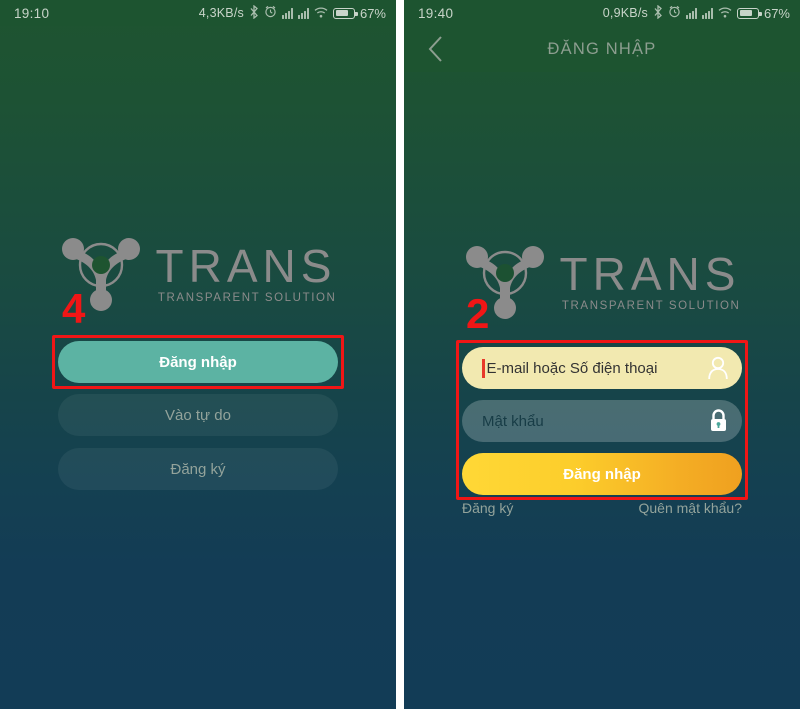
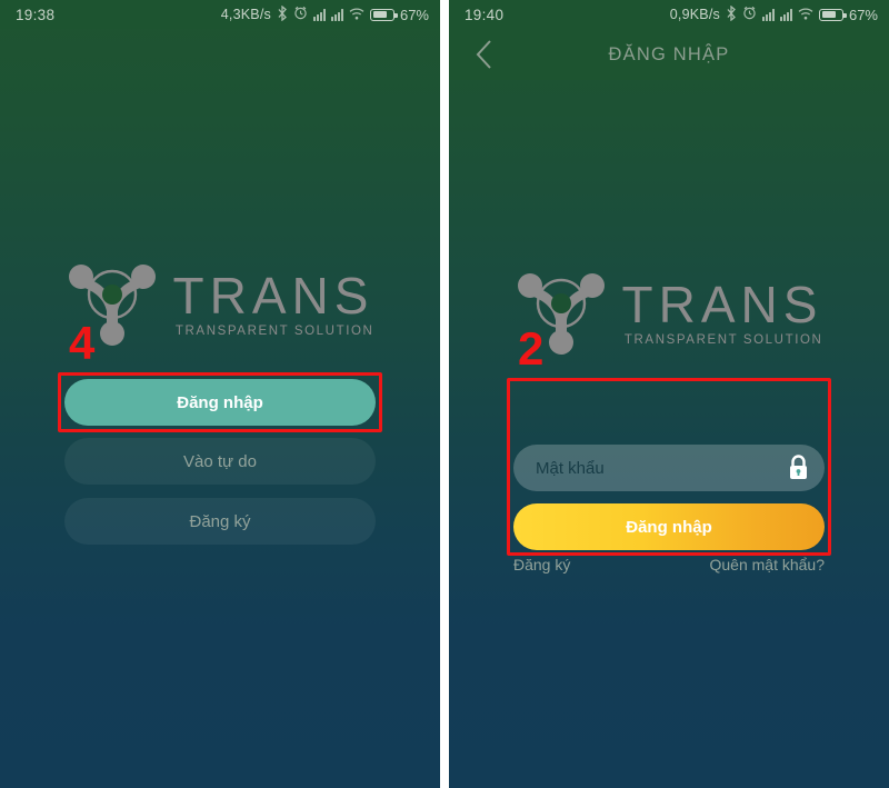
- 19:10
+ 19:38
  4,3KB/s
  67%
  TRANS
  TRANSPARENT SOLUTION
  4
  Đăng nhập
  Vào tự do
  Đăng ký
  19:40
  0,9KB/s
  67%
  ĐĂNG NHẬP
  TRANS
  TRANSPARENT SOLUTION
  2
- E-mail hoặc Số điện thoại
  Mật khẩu
  Đăng nhập
  Đăng ký
  Quên mật khẩu?
